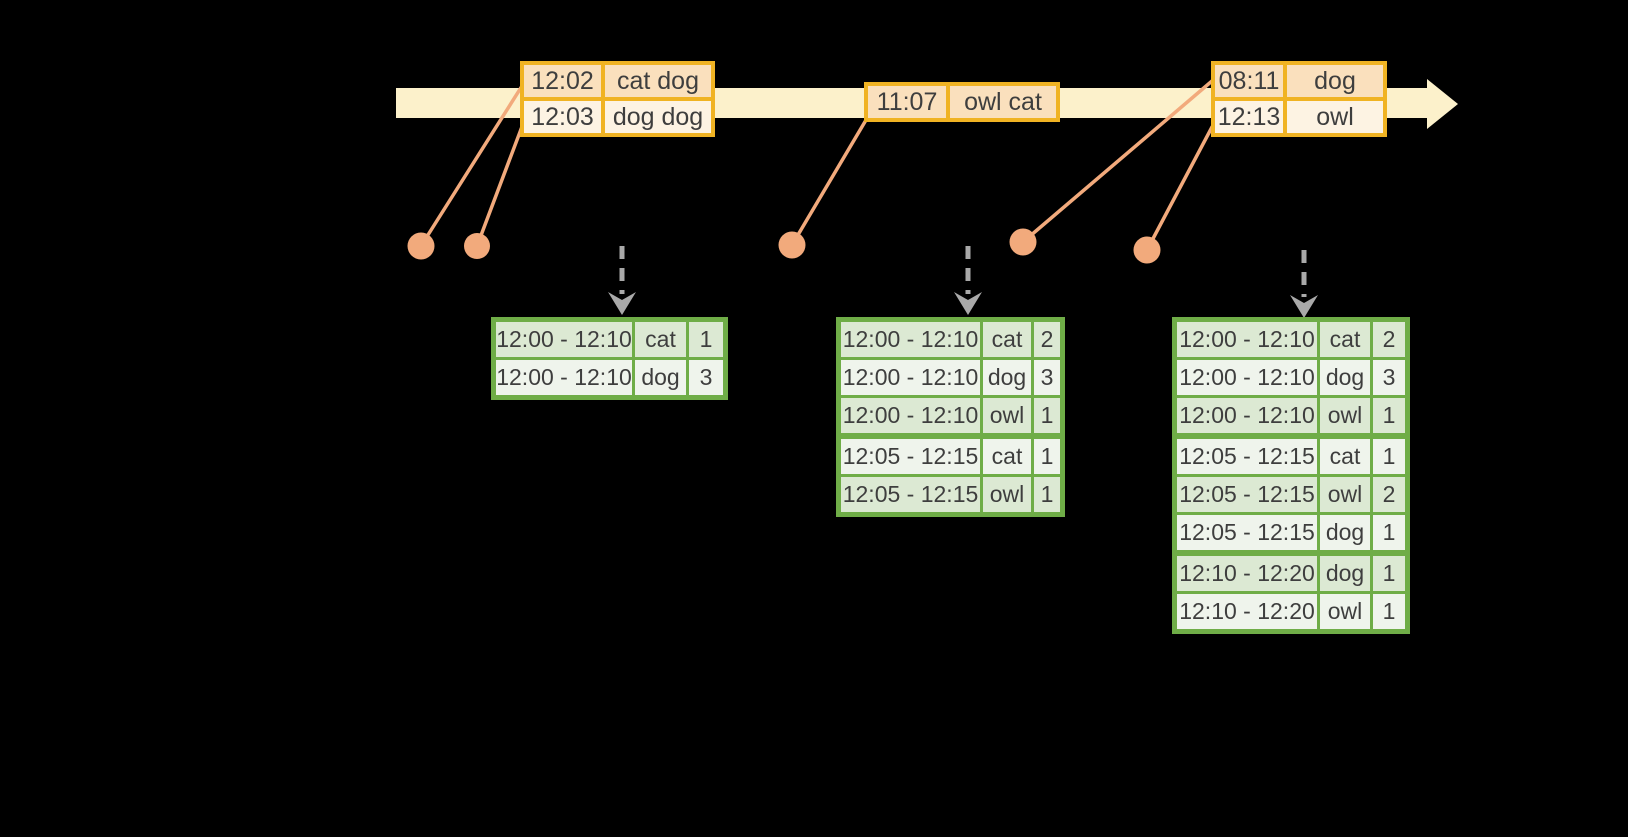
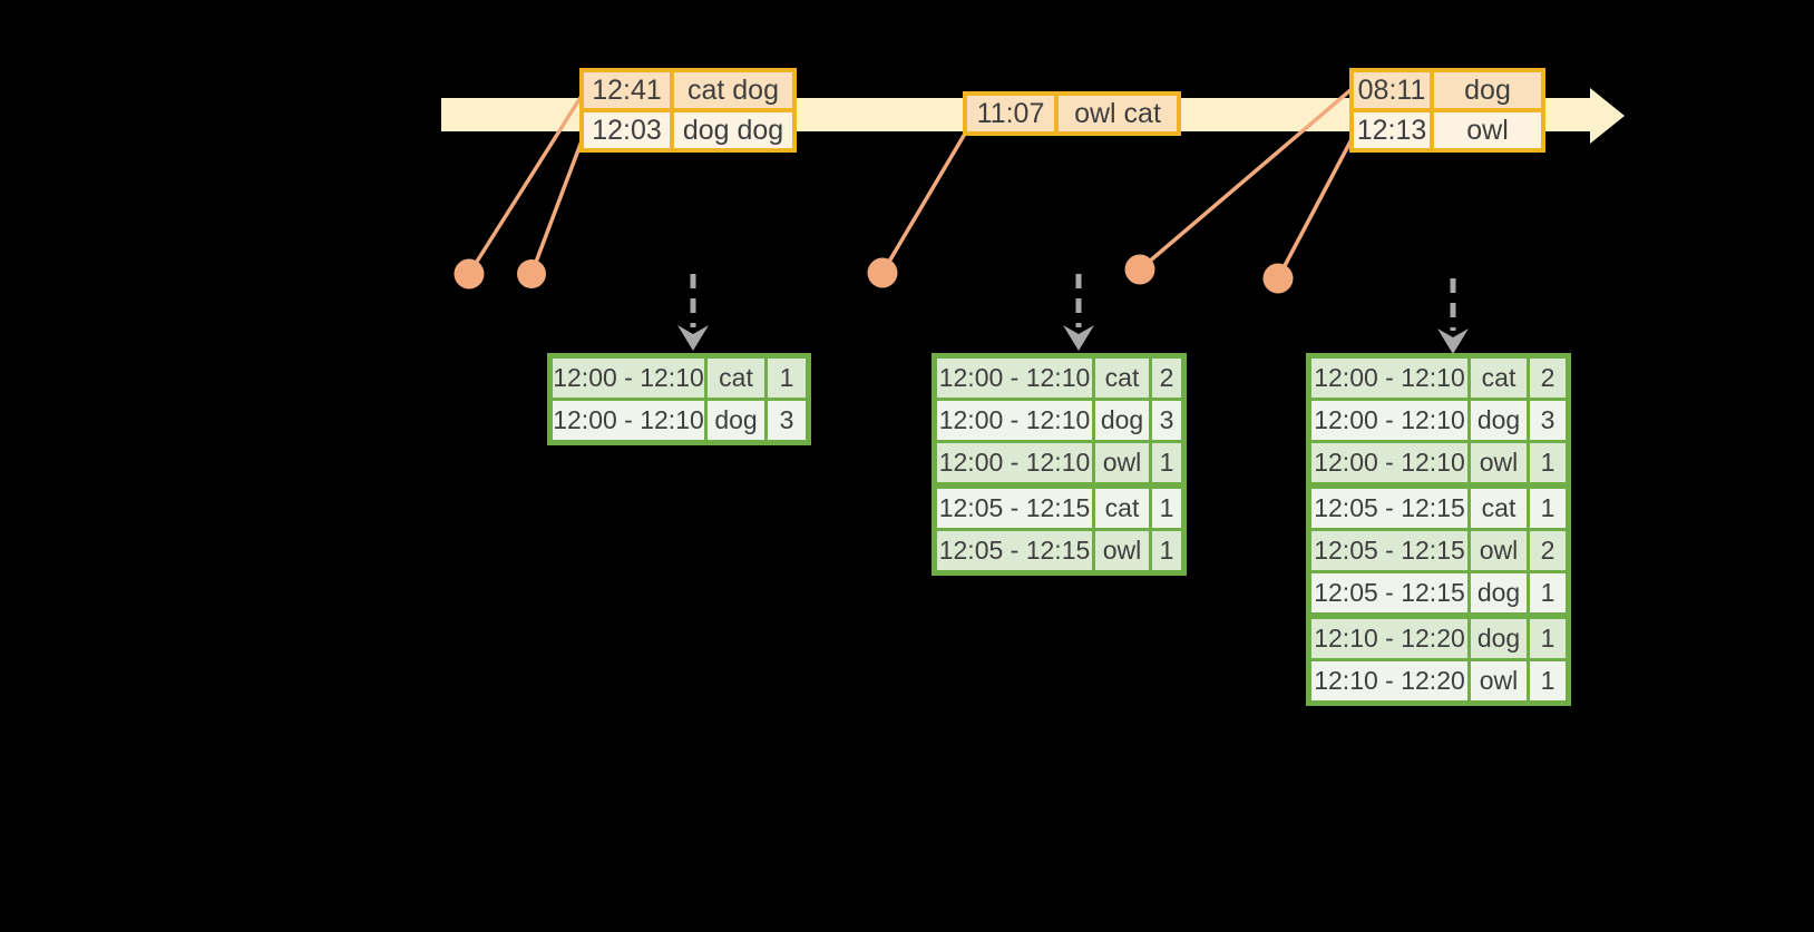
- 12:02	cat dog
+ 12:41	cat dog
  12:03	dog dog
  11:07	owl cat
  08:11	dog
  12:13	owl
  12:00 - 12:10	cat	1
  12:00 - 12:10	dog	3
  12:00 - 12:10	cat	2
  12:00 - 12:10	dog	3
  12:00 - 12:10	owl	1
  12:05 - 12:15	cat	1
  12:05 - 12:15	owl	1
  12:00 - 12:10	cat	2
  12:00 - 12:10	dog	3
  12:00 - 12:10	owl	1
  12:05 - 12:15	cat	1
  12:05 - 12:15	owl	2
  12:05 - 12:15	dog	1
  12:10 - 12:20	dog	1
  12:10 - 12:20	owl	1
